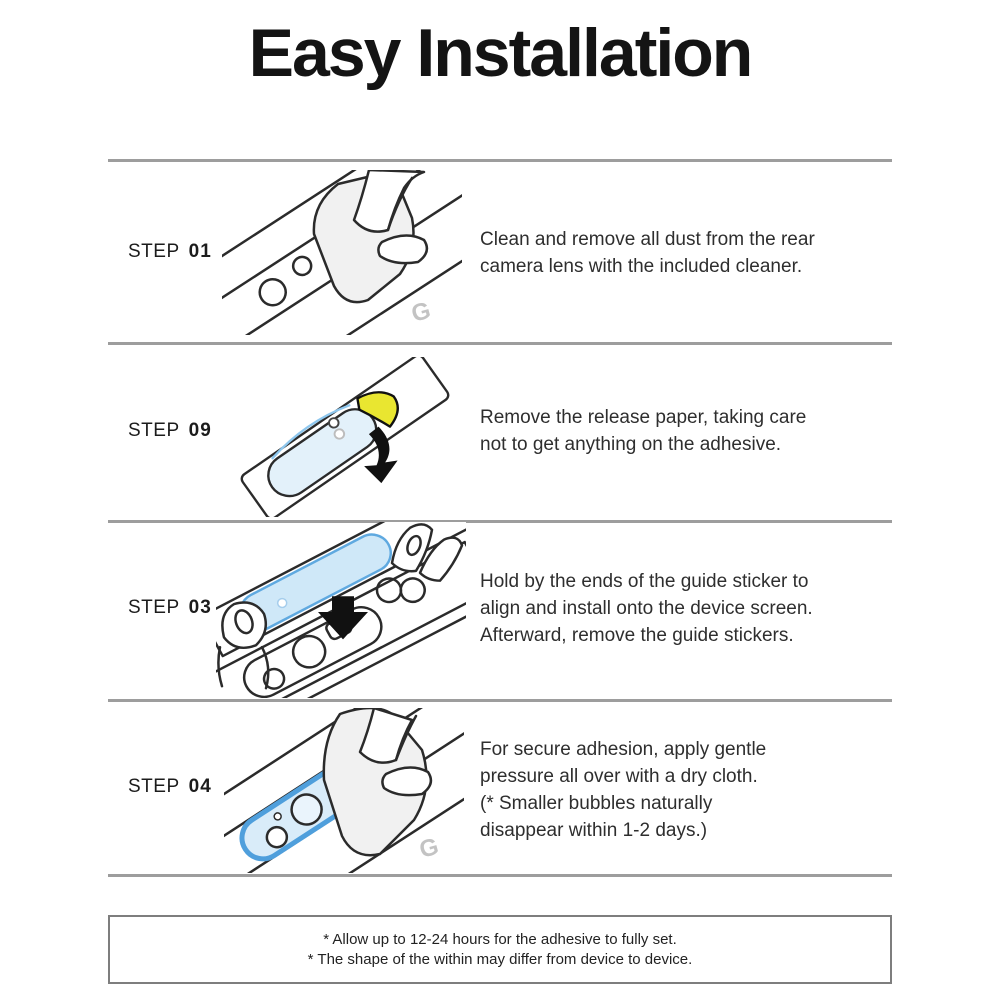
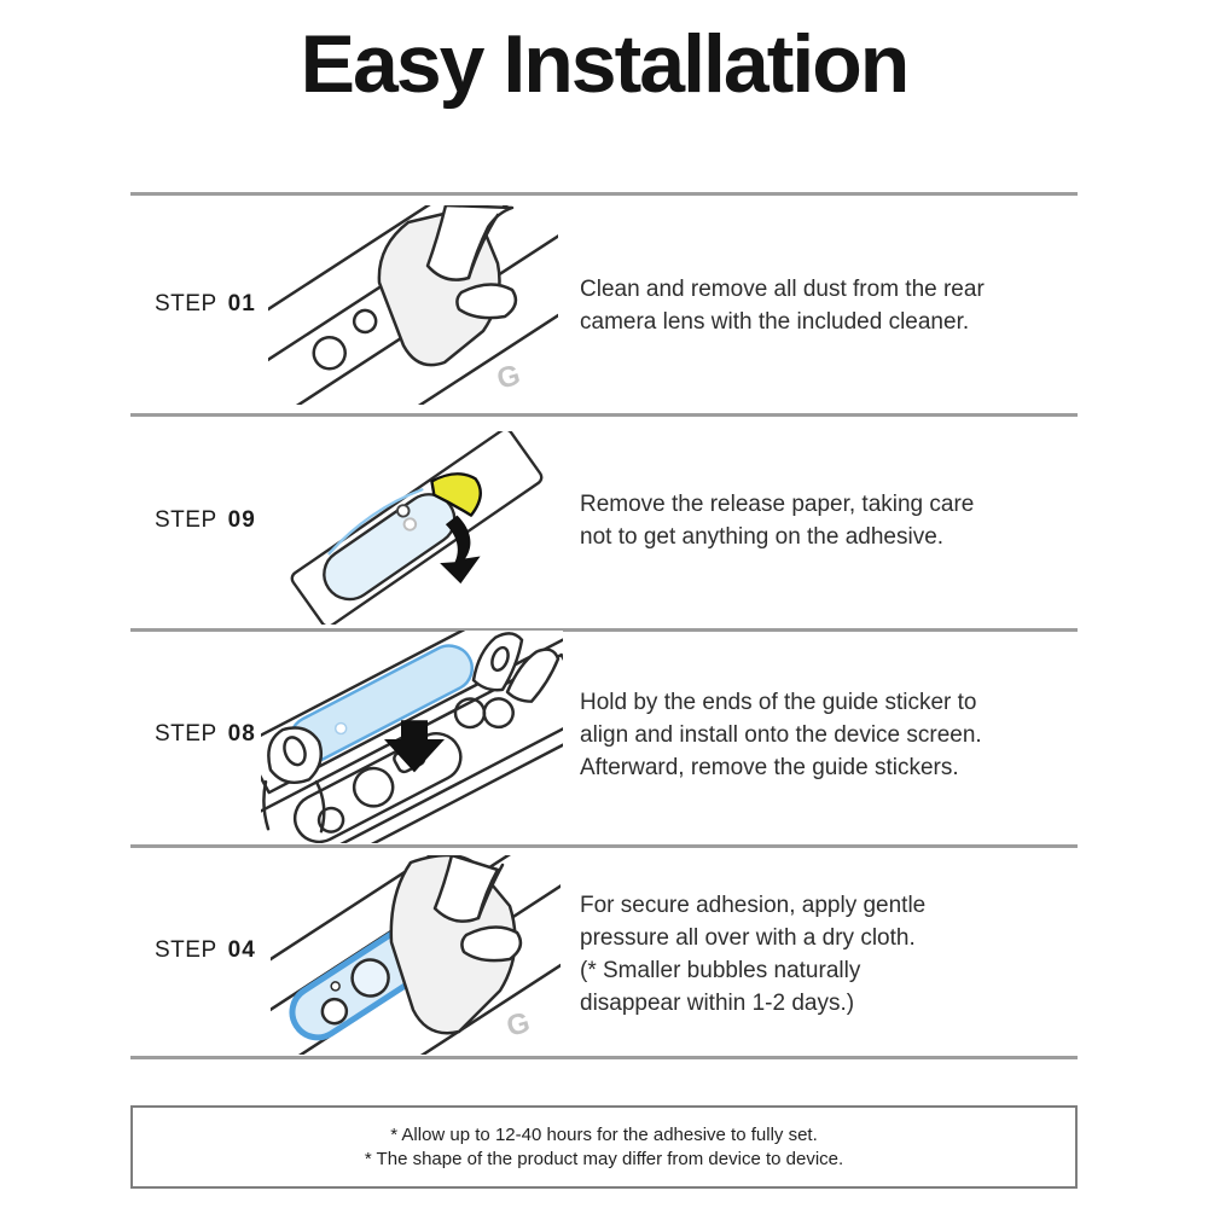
  Easy Installation
  STEP 01
  Clean and remove all dust from the rear
  camera lens with the included cleaner.
  STEP 09
  Remove the release paper, taking care
  not to get anything on the adhesive.
- STEP 03
+ STEP 08
  Hold by the ends of the guide sticker to
  align and install onto the device screen.
  Afterward, remove the guide stickers.
  STEP 04
  For secure adhesion, apply gentle
  pressure all over with a dry cloth.
  (* Smaller bubbles naturally
  disappear within 1-2 days.)
- * Allow up to 12-24 hours for the adhesive to fully set.
+ * Allow up to 12-40 hours for the adhesive to fully set.
- * The shape of the within may differ from device to device.
+ * The shape of the product may differ from device to device.
